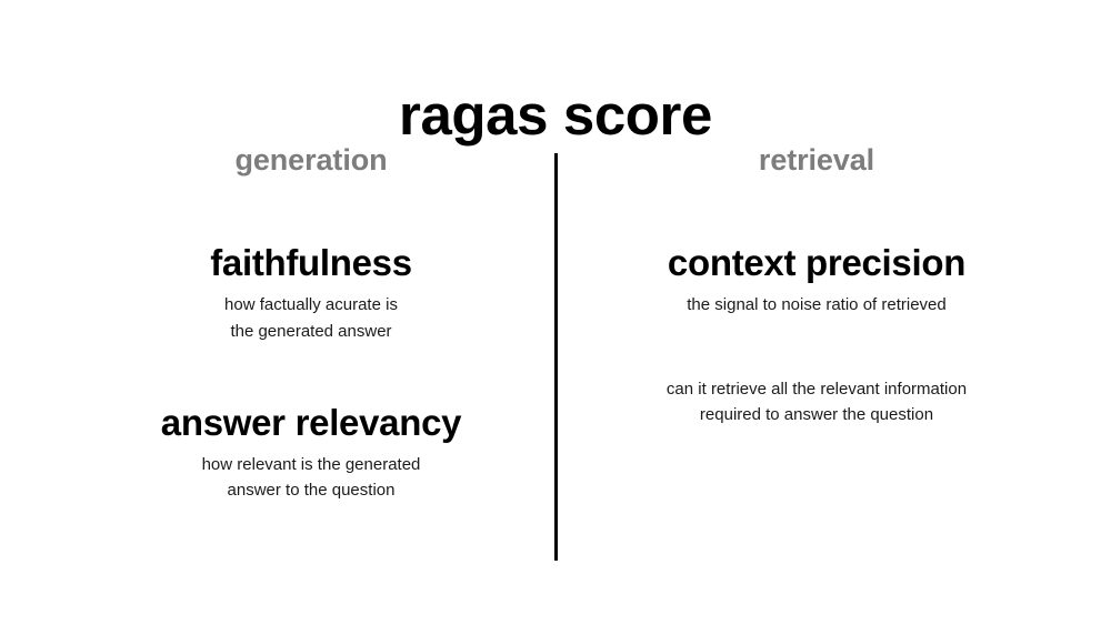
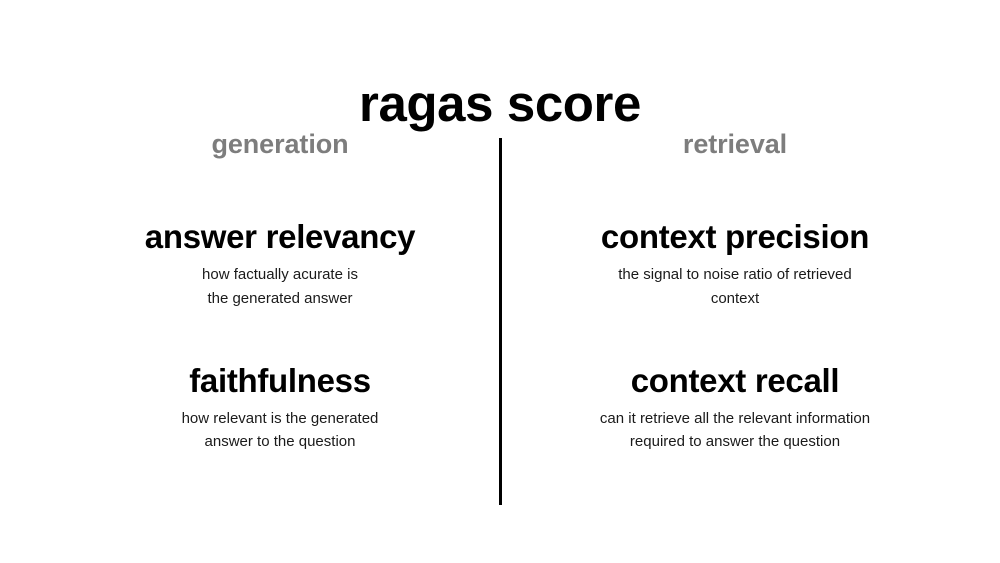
  ragas score
  generation
- faithfulness
+ answer relevancy
  how factually acurate is
  the generated answer
- answer relevancy
+ faithfulness
  how relevant is the generated
  answer to the question
  retrieval
  context precision
  the signal to noise ratio of retrieved
+ context
+ context recall
  can it retrieve all the relevant information
  required to answer the question
